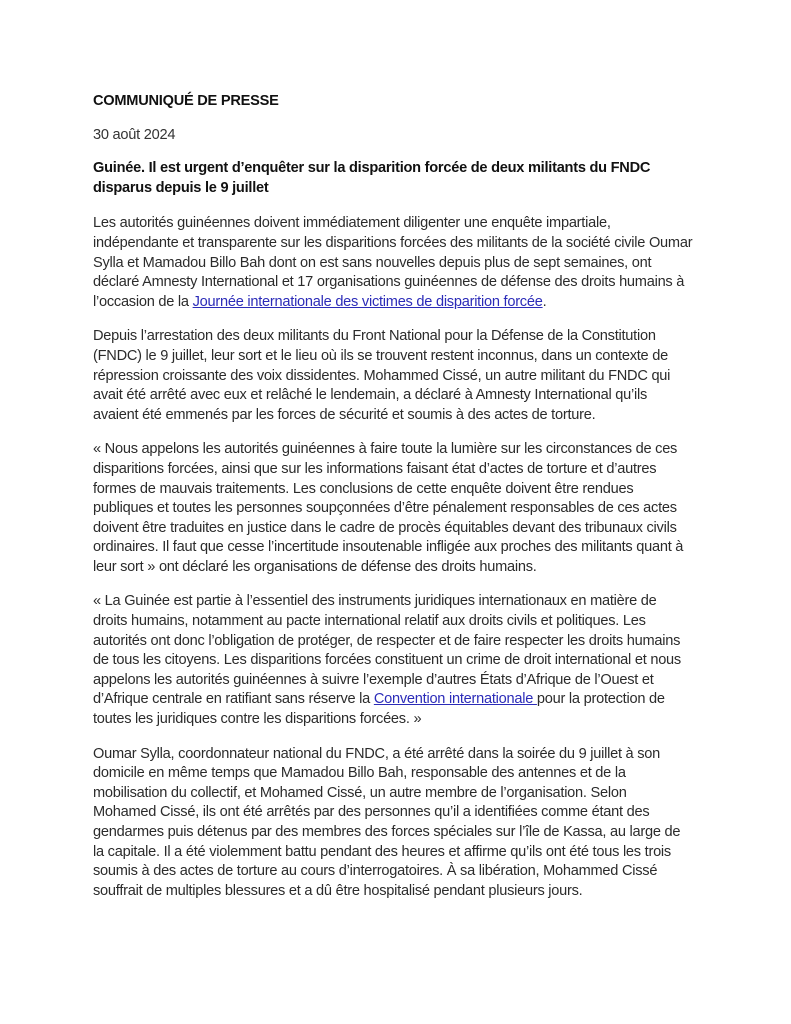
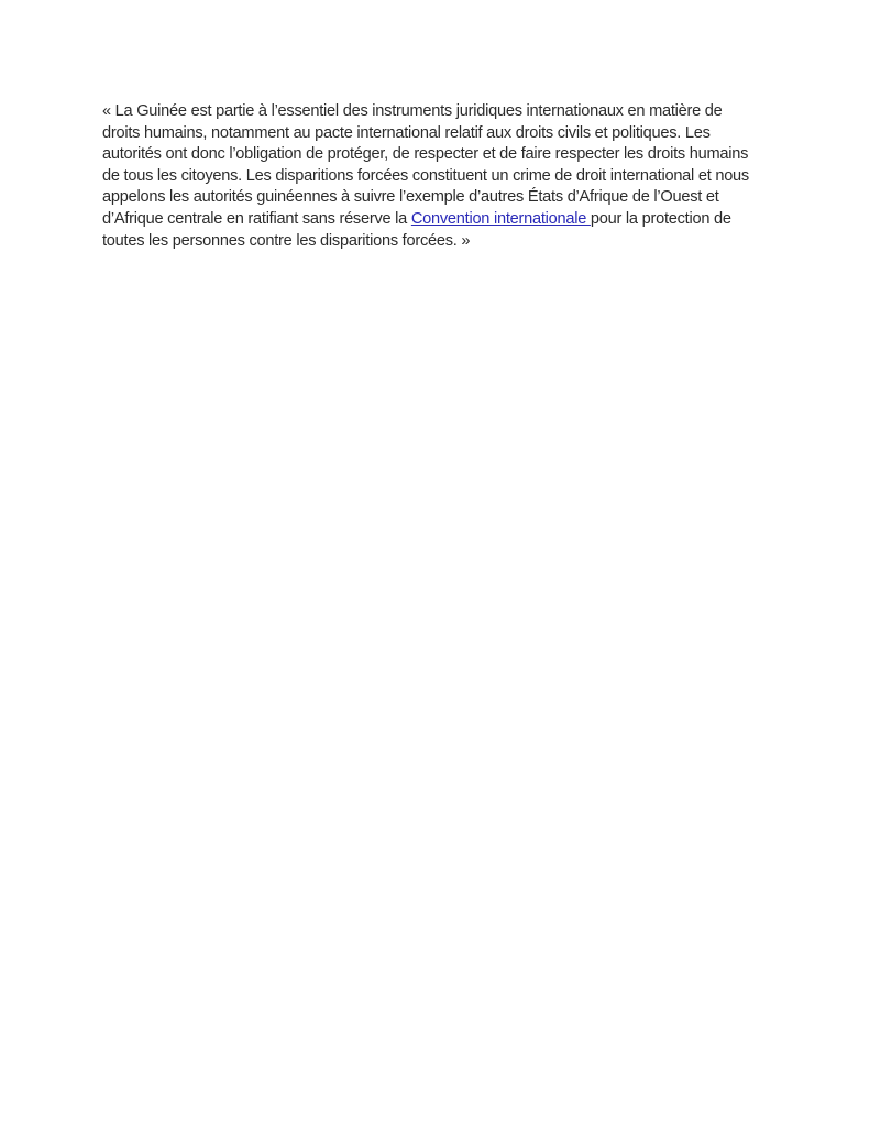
- COMMUNIQUÉ DE PRESSE
- 30 août 2024
- Guinée. Il est urgent d’enquêter sur la disparition forcée de deux militants du FNDC disparus depuis le 9 juillet
- Les autorités guinéennes doivent immédiatement diligenter une enquête impartiale, indépendante et transparente sur les disparitions forcées des militants de la société civile Oumar Sylla et Mamadou Billo Bah dont on est sans nouvelles depuis plus de sept semaines, ont déclaré Amnesty International et 17 organisations guinéennes de défense des droits humains à l’occasion de la Journée internationale des victimes de disparition forcée.
- Depuis l’arrestation des deux militants du Front National pour la Défense de la Constitution (FNDC) le 9 juillet, leur sort et le lieu où ils se trouvent restent inconnus, dans un contexte de répression croissante des voix dissidentes. Mohammed Cissé, un autre militant du FNDC qui avait été arrêté avec eux et relâché le lendemain, a déclaré à Amnesty International qu’ils avaient été emmenés par les forces de sécurité et soumis à des actes de torture.
- « Nous appelons les autorités guinéennes à faire toute la lumière sur les circonstances de ces disparitions forcées, ainsi que sur les informations faisant état d’actes de torture et d’autres formes de mauvais traitements. Les conclusions de cette enquête doivent être rendues publiques et toutes les personnes soupçonnées d’être pénalement responsables de ces actes doivent être traduites en justice dans le cadre de procès équitables devant des tribunaux civils ordinaires. Il faut que cesse l’incertitude insoutenable infligée aux proches des militants quant à leur sort » ont déclaré les organisations de défense des droits humains.
- « La Guinée est partie à l’essentiel des instruments juridiques internationaux en matière de droits humains, notamment au pacte international relatif aux droits civils et politiques. Les autorités ont donc l’obligation de protéger, de respecter et de faire respecter les droits humains de tous les citoyens. Les disparitions forcées constituent un crime de droit international et nous appelons les autorités guinéennes à suivre l’exemple d’autres États d’Afrique de l’Ouest et d’Afrique centrale en ratifiant sans réserve la Convention internationale pour la protection de toutes les juridiques contre les disparitions forcées. »
+ « La Guinée est partie à l’essentiel des instruments juridiques internationaux en matière de droits humains, notamment au pacte international relatif aux droits civils et politiques. Les autorités ont donc l’obligation de protéger, de respecter et de faire respecter les droits humains de tous les citoyens. Les disparitions forcées constituent un crime de droit international et nous appelons les autorités guinéennes à suivre l’exemple d’autres États d’Afrique de l’Ouest et d’Afrique centrale en ratifiant sans réserve la Convention internationale pour la protection de toutes les personnes contre les disparitions forcées. »
- Oumar Sylla, coordonnateur national du FNDC, a été arrêté dans la soirée du 9 juillet à son domicile en même temps que Mamadou Billo Bah, responsable des antennes et de la mobilisation du collectif, et Mohamed Cissé, un autre membre de l’organisation. Selon Mohamed Cissé, ils ont été arrêtés par des personnes qu’il a identifiées comme étant des gendarmes puis détenus par des membres des forces spéciales sur l’île de Kassa, au large de la capitale. Il a été violemment battu pendant des heures et affirme qu’ils ont été tous les trois soumis à des actes de torture au cours d’interrogatoires. À sa libération, Mohammed Cissé souffrait de multiples blessures et a dû être hospitalisé pendant plusieurs jours.
